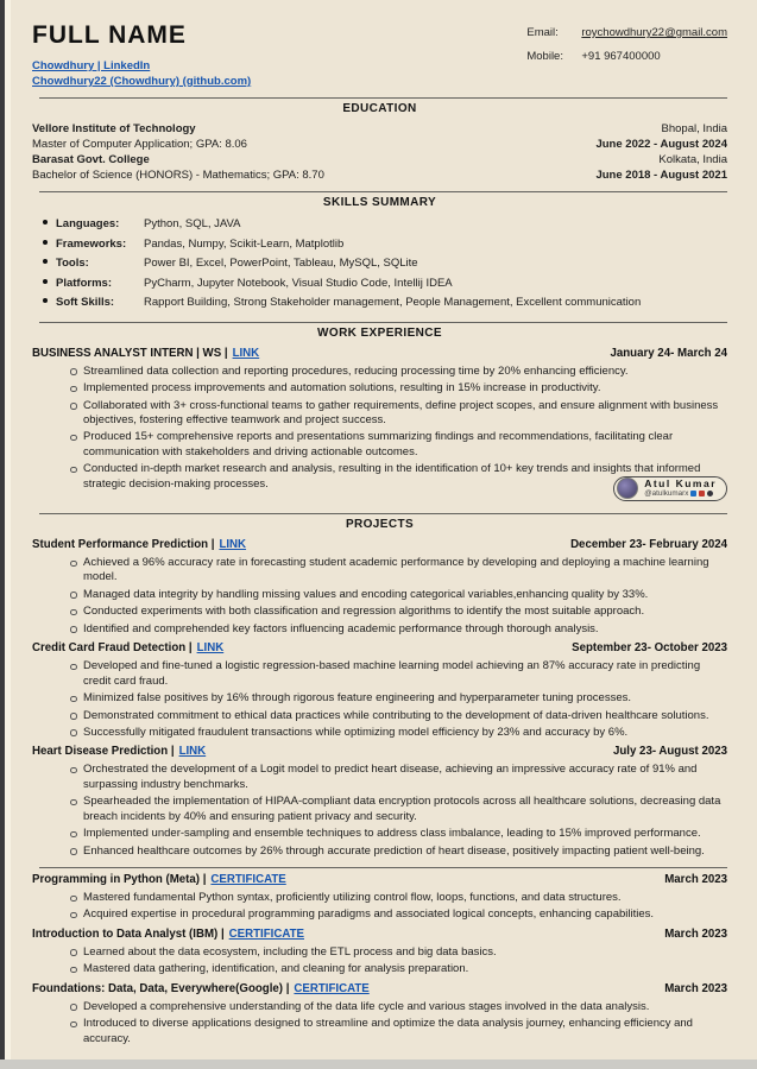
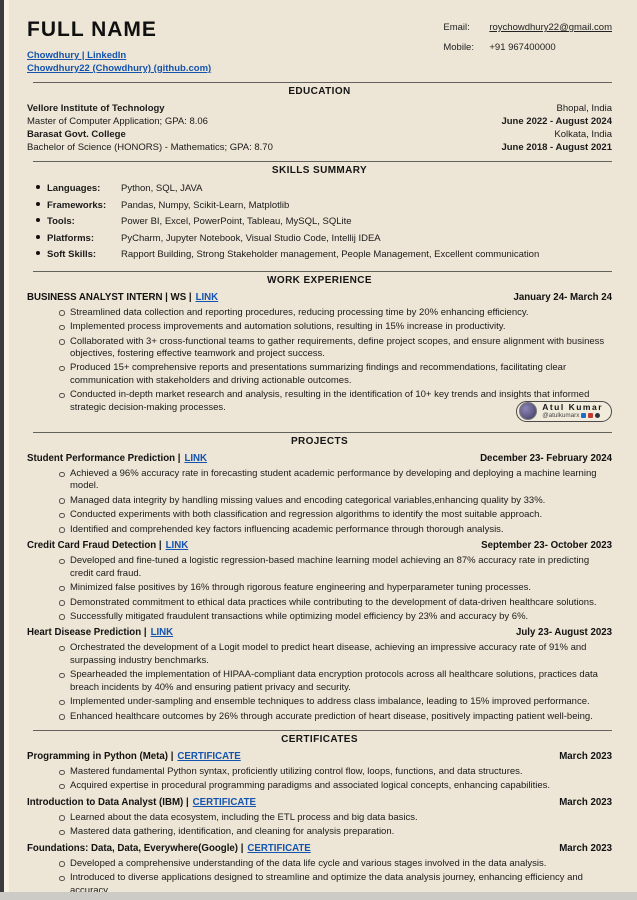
  FULL NAME
  Chowdhury | LinkedIn
  Chowdhury22 (Chowdhury) (github.com)
  Email:
  roychowdhury22@gmail.com
  Mobile:
  +91 967400000
  EDUCATION
  Vellore Institute of Technology
  Bhopal, India
  Master of Computer Application; GPA: 8.06
  June 2022 - August 2024
  Barasat Govt. College
  Kolkata, India
  Bachelor of Science (HONORS) - Mathematics; GPA: 8.70
  June 2018 - August 2021
  SKILLS SUMMARY
  Languages:
  Python, SQL, JAVA
  Frameworks:
  Pandas, Numpy, Scikit-Learn, Matplotlib
  Tools:
  Power BI, Excel, PowerPoint, Tableau, MySQL, SQLite
  Platforms:
  PyCharm, Jupyter Notebook, Visual Studio Code, Intellij IDEA
  Soft Skills:
  Rapport Building, Strong Stakeholder management, People Management, Excellent communication
  WORK EXPERIENCE
  BUSINESS ANALYST INTERN | WS |
  LINK
  January 24- March 24
  Streamlined data collection and reporting procedures, reducing processing time by 20% enhancing efficiency.
  Implemented process improvements and automation solutions, resulting in 15% increase in productivity.
  Collaborated with 3+ cross-functional teams to gather requirements, define project scopes, and ensure alignment with business objectives, fostering effective teamwork and project success.
  Produced 15+ comprehensive reports and presentations summarizing findings and recommendations, facilitating clear communication with stakeholders and driving actionable outcomes.
  Conducted in-depth market research and analysis, resulting in the identification of 10+ key trends and insights that informed strategic decision-making processes.
  Atul Kumar
  PROJECTS
  Student Performance Prediction |
  LINK
  December 23- February 2024
  Achieved a 96% accuracy rate in forecasting student academic performance by developing and deploying a machine learning model.
  Managed data integrity by handling missing values and encoding categorical variables,enhancing quality by 33%.
  Conducted experiments with both classification and regression algorithms to identify the most suitable approach.
  Identified and comprehended key factors influencing academic performance through thorough analysis.
  Credit Card Fraud Detection |
  LINK
  September 23- October 2023
  Developed and fine-tuned a logistic regression-based machine learning model achieving an 87% accuracy rate in predicting credit card fraud.
  Minimized false positives by 16% through rigorous feature engineering and hyperparameter tuning processes.
  Demonstrated commitment to ethical data practices while contributing to the development of data-driven healthcare solutions.
  Successfully mitigated fraudulent transactions while optimizing model efficiency by 23% and accuracy by 6%.
  Heart Disease Prediction |
  LINK
  July 23- August 2023
  Orchestrated the development of a Logit model to predict heart disease, achieving an impressive accuracy rate of 91% and surpassing industry benchmarks.
- Spearheaded the implementation of HIPAA-compliant data encryption protocols across all healthcare solutions, decreasing data breach incidents by 40% and ensuring patient privacy and security.
+ Spearheaded the implementation of HIPAA-compliant data encryption protocols across all healthcare solutions, practices data breach incidents by 40% and ensuring patient privacy and security.
  Implemented under-sampling and ensemble techniques to address class imbalance, leading to 15% improved performance.
  Enhanced healthcare outcomes by 26% through accurate prediction of heart disease, positively impacting patient well-being.
+ CERTIFICATES
  Programming in Python (Meta) |
  CERTIFICATE
  March 2023
  Mastered fundamental Python syntax, proficiently utilizing control flow, loops, functions, and data structures.
  Acquired expertise in procedural programming paradigms and associated logical concepts, enhancing capabilities.
  Introduction to Data Analyst (IBM) |
  CERTIFICATE
  March 2023
  Learned about the data ecosystem, including the ETL process and big data basics.
  Mastered data gathering, identification, and cleaning for analysis preparation.
  Foundations: Data, Data, Everywhere(Google) |
  CERTIFICATE
  March 2023
  Developed a comprehensive understanding of the data life cycle and various stages involved in the data analysis.
  Introduced to diverse applications designed to streamline and optimize the data analysis journey, enhancing efficiency and accuracy.
